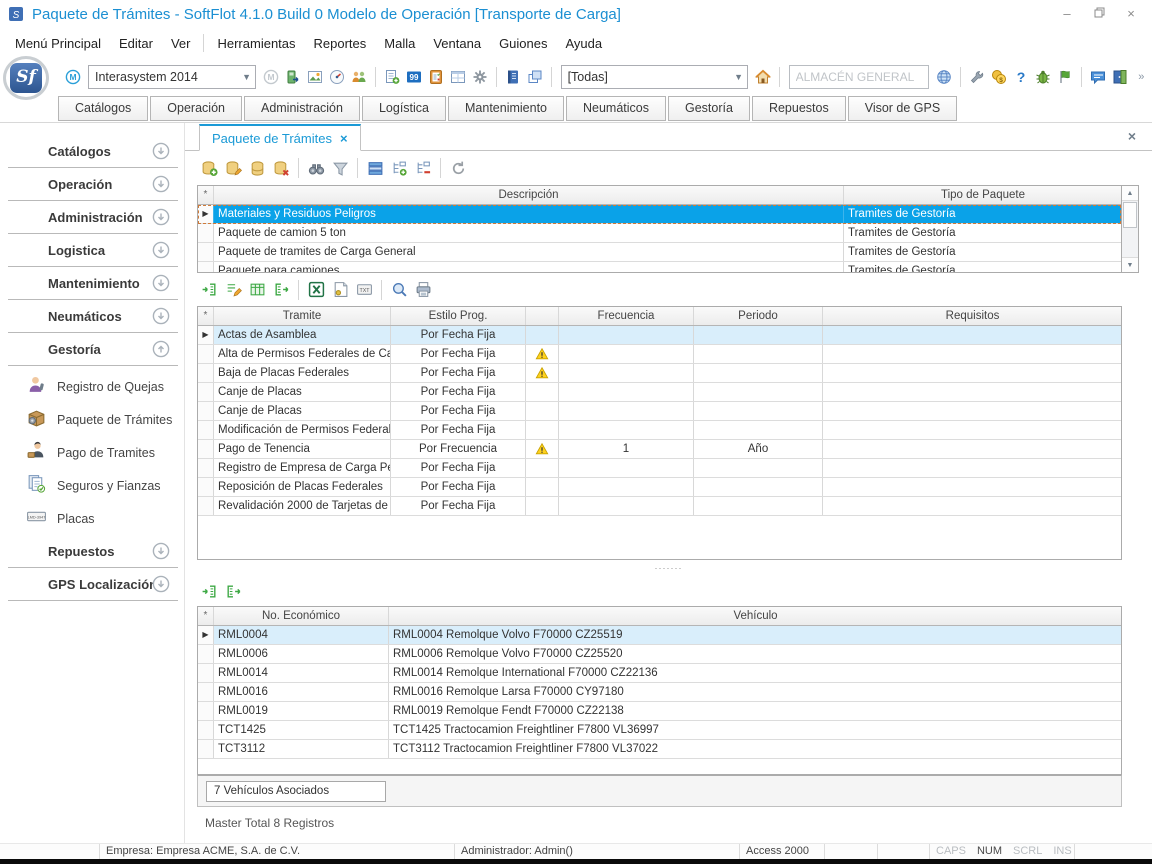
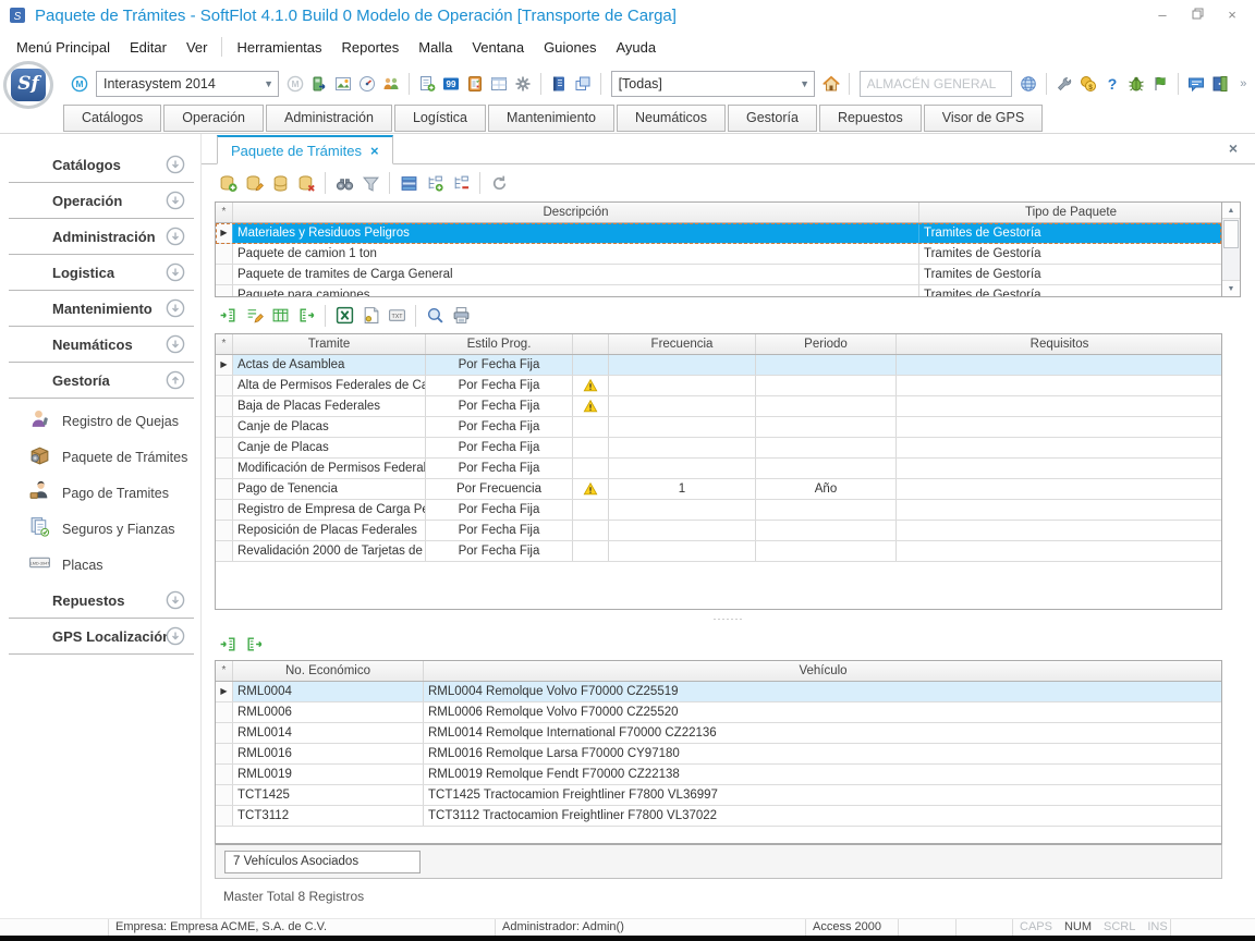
  S
  Paquete de Trámites - SoftFlot 4.1.0 Build 0 Modelo de Operación [Transporte de Carga]
  –
  ×
  Menú Principal
  Editar
  Ver
  Herramientas
  Reportes
  Malla
  Ventana
  Guiones
  Ayuda
  Sf
  M
  Interasystem 2014
  ▼
  M
  99
  [Todas]
  ▼
  ALMACÉN GENERAL
  ?
  »
  Catálogos
  Operación
  Administración
  Logística
  Mantenimiento
  Neumáticos
  Gestoría
  Repuestos
  Visor de GPS
  Catálogos
  Operación
  Administración
  Logistica
  Mantenimiento
  Neumáticos
  Gestoría
  Registro de Quejas
  Paquete de Trámites
  Pago de Tramites
  Seguros y Fianzas
  Placas
  Repuestos
  GPS Localizació
  Paquete de Trámites
  ×
  ×
  *
  Descripción
  Tipo de Paquete
  ▶
  Materiales y Residuos Peligros
  Tramites de Gestoría
- Paquete de camion 5 ton
+ Paquete de camion 1 ton
  Tramites de Gestoría
  Paquete de tramites de Carga General
  Tramites de Gestoría
  Paquete para camiones
  Tramites de Gestoría
  *
  Tramite
  Estilo Prog.
  Frecuencia
  Periodo
  Requisitos
  ▶
  Actas de Asamblea
  Por Fecha Fija
  Alta de Permisos Federales de Ca
  Por Fecha Fija
  Baja de Placas Federales
  Por Fecha Fija
  Canje de Placas
  Por Fecha Fija
  Canje de Placas
  Por Fecha Fija
  Modificación de Permisos Federal
  Por Fecha Fija
  Pago de Tenencia
  Por Frecuencia
  1
  Año
  Registro de Empresa de Carga Pe
  Por Fecha Fija
  Reposición de Placas Federales
  Por Fecha Fija
  Revalidación 2000 de Tarjetas de
  Por Fecha Fija
  ·······
  *
  No. Económico
  Vehículo
  ▶
  RML0004
  RML0004 Remolque Volvo F70000 CZ25519
  RML0006
  RML0006 Remolque Volvo F70000 CZ25520
  RML0014
  RML0014 Remolque International F70000 CZ22136
  RML0016
  RML0016 Remolque Larsa F70000 CY97180
  RML0019
  RML0019 Remolque Fendt F70000 CZ22138
  TCT1425
  TCT1425 Tractocamion Freightliner F7800 VL36997
  TCT3112
  TCT3112 Tractocamion Freightliner F7800 VL37022
  7 Vehículos Asociados
  Master Total 8 Registros
  Empresa: Empresa ACME, S.A. de C.V.
  Administrador: Admin()
  Access 2000
  CAPS
  NUM
  SCRL
  INS
